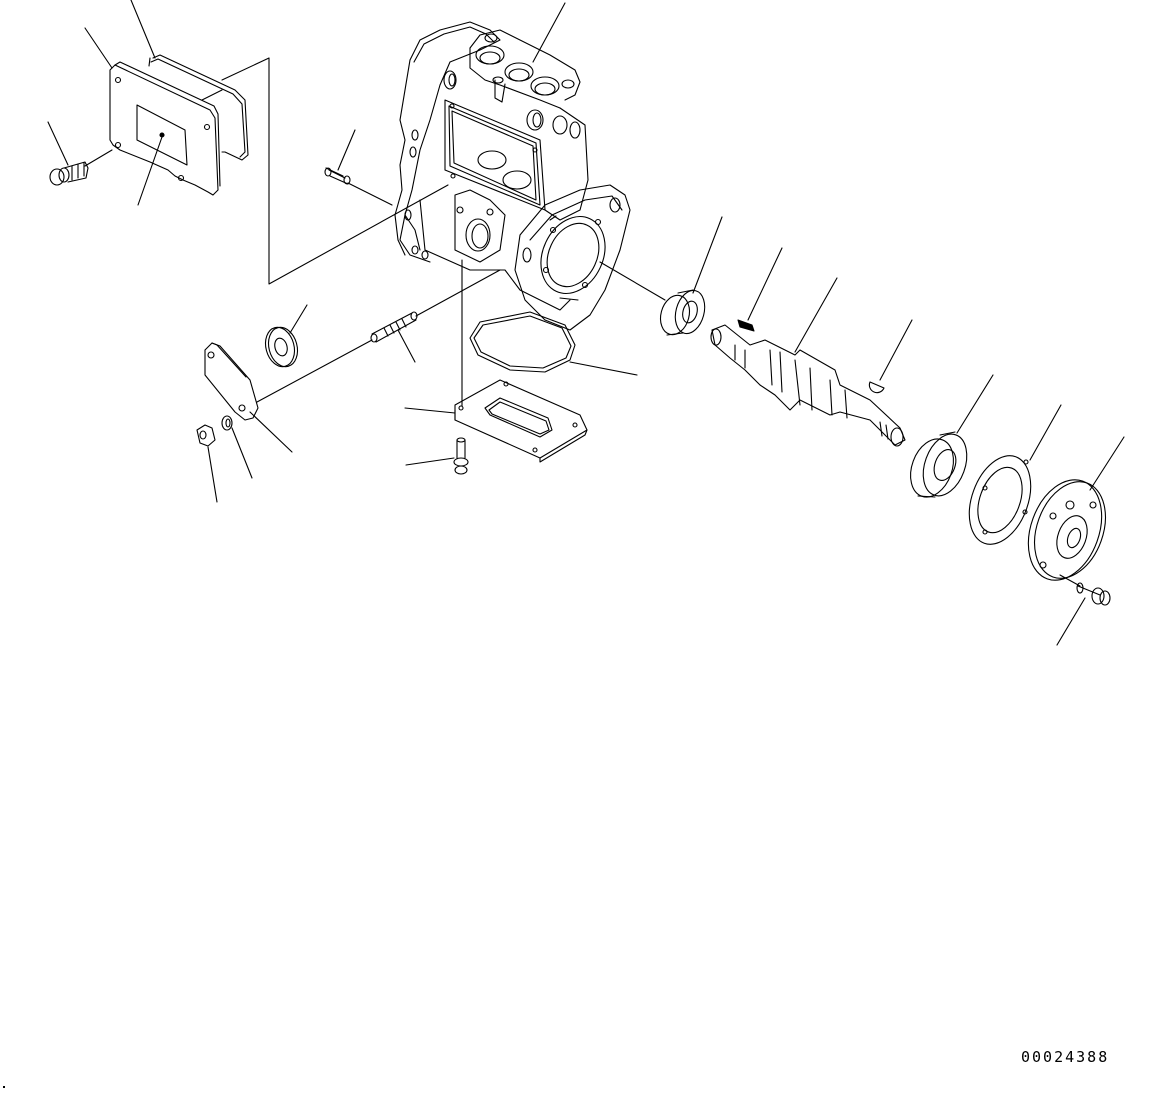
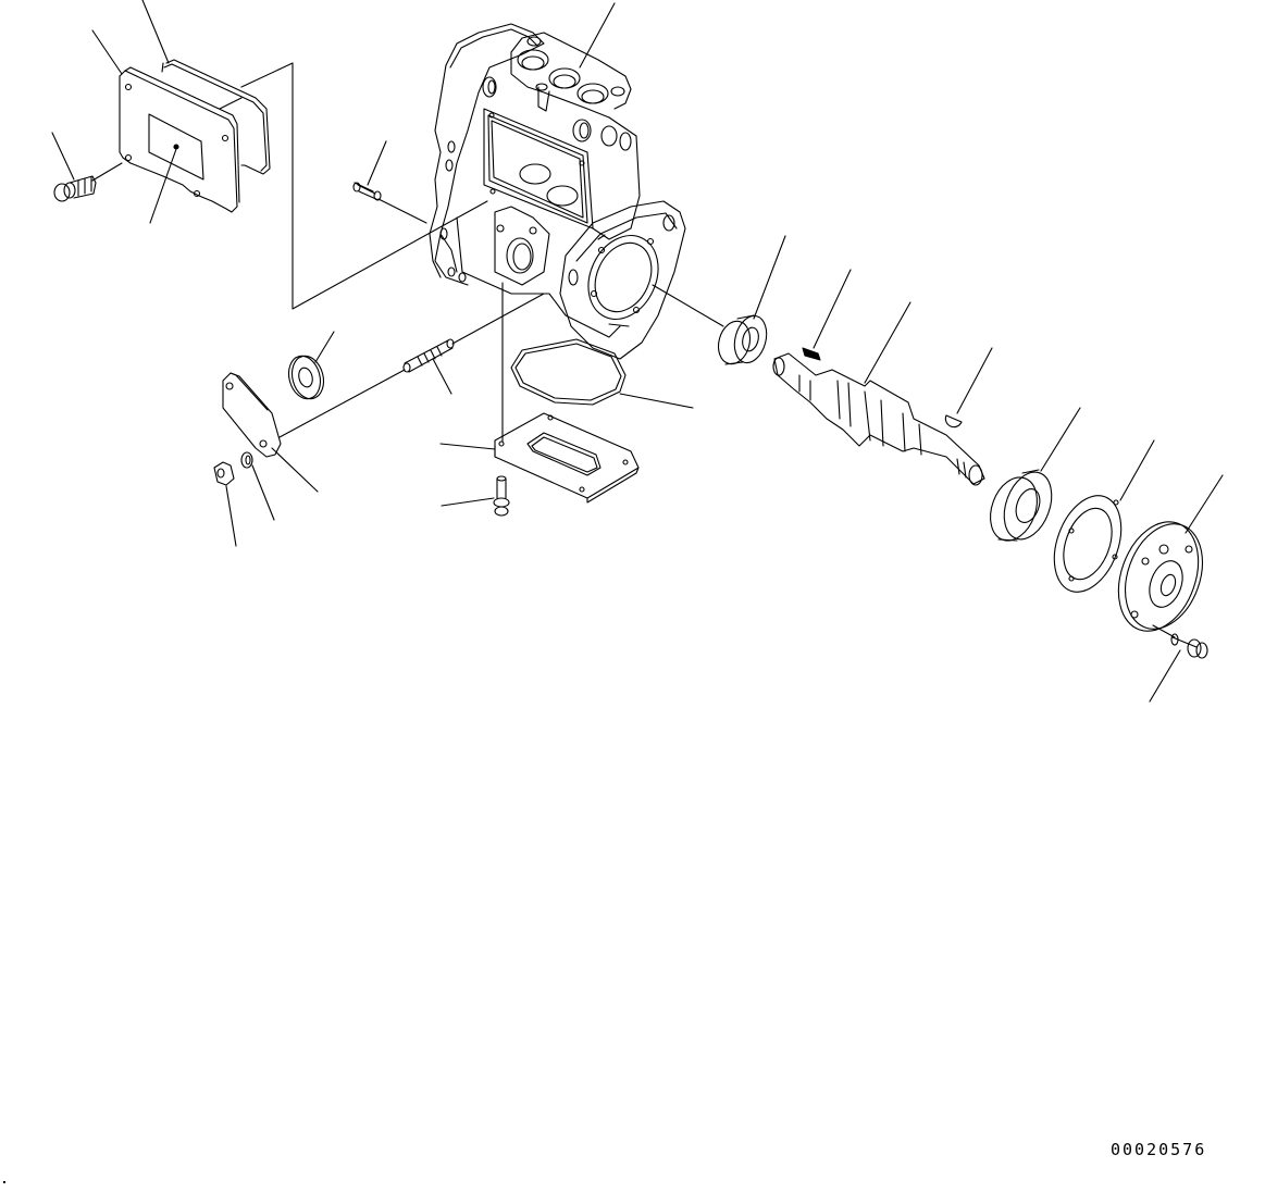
- 00024388
+ 00020576
